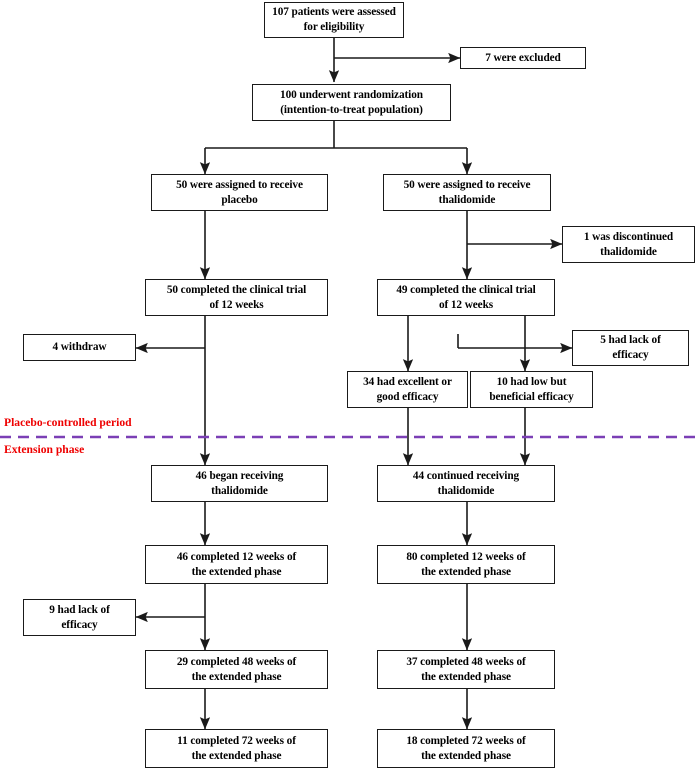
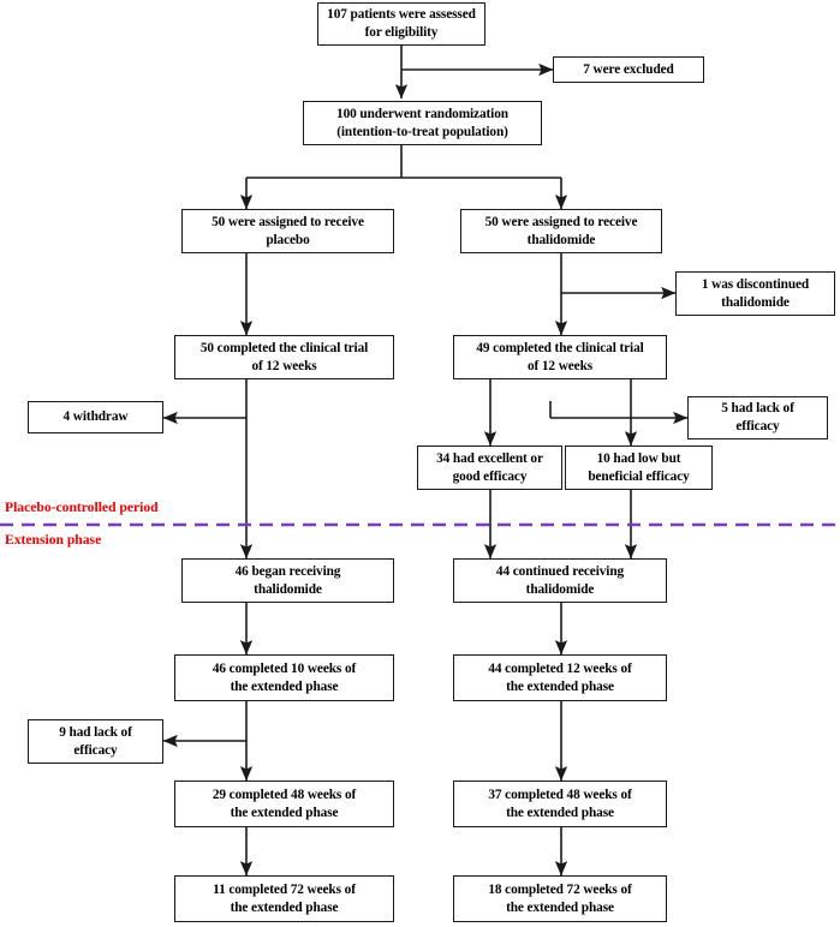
  Placebo-controlled period
  Extension phase
  107 patients were assessed
  for eligibility
  7 were excluded
  100 underwent randomization
  (intention-to-treat population)
  50 were assigned to receive
  placebo
  50 were assigned to receive
  thalidomide
  1 was discontinued
  thalidomide
  50 completed the clinical trial
  of 12 weeks
  49 completed the clinical trial
  of 12 weeks
  4 withdraw
  5 had lack of
  efficacy
  34 had excellent or
  good efficacy
  10 had low but
  beneficial efficacy
  46 began receiving
  thalidomide
  44 continued receiving
  thalidomide
- 46 completed 12 weeks of
+ 46 completed 10 weeks of
  the extended phase
- 80 completed 12 weeks of
+ 44 completed 12 weeks of
  the extended phase
  9 had lack of
  efficacy
  29 completed 48 weeks of
  the extended phase
  37 completed 48 weeks of
  the extended phase
  11 completed 72 weeks of
  the extended phase
  18 completed 72 weeks of
  the extended phase
